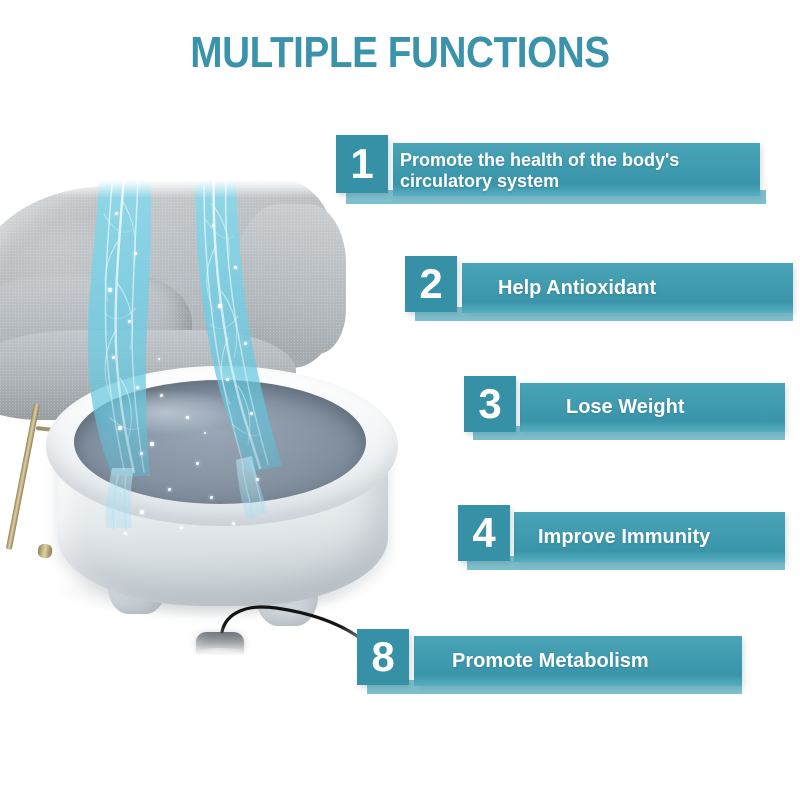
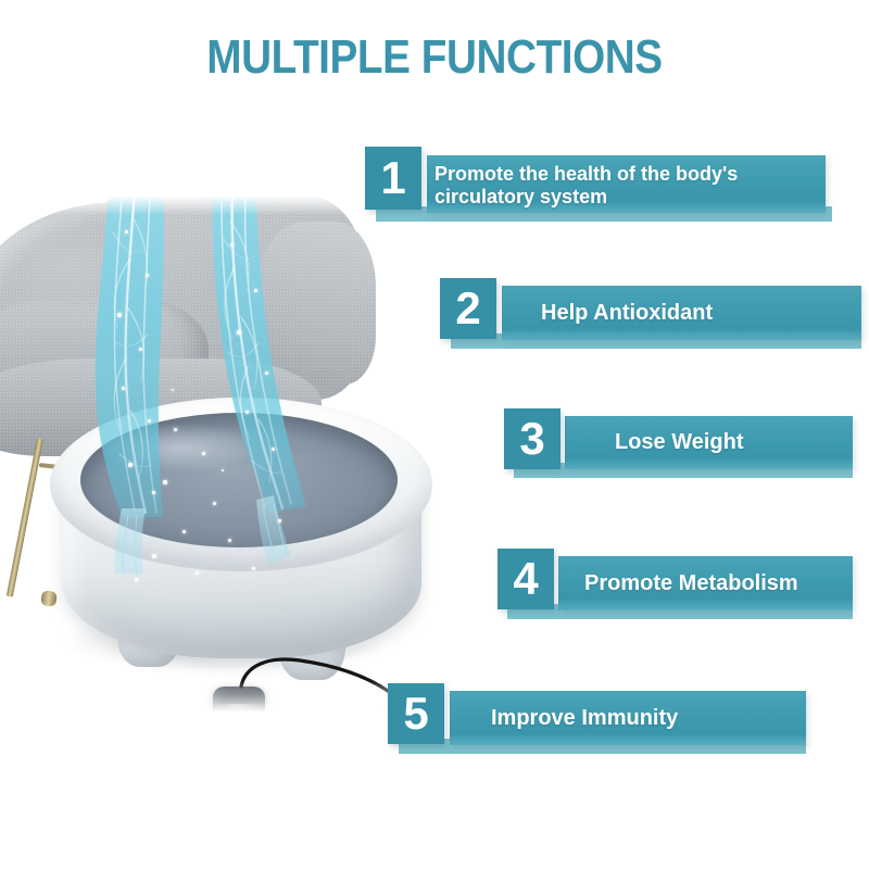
  MULTIPLE FUNCTIONS
  1
  Promote the health of the body's circulatory system
  2
  Help Antioxidant
  3
  Lose Weight
  4
- Improve Immunity
+ Promote Metabolism
- 8
+ 5
- Promote Metabolism
+ Improve Immunity
